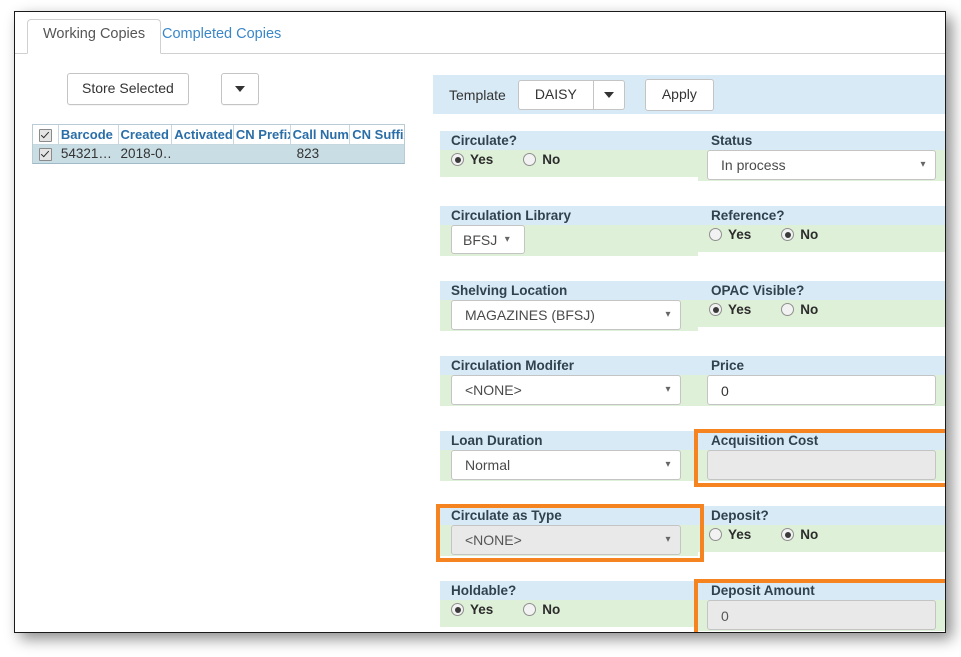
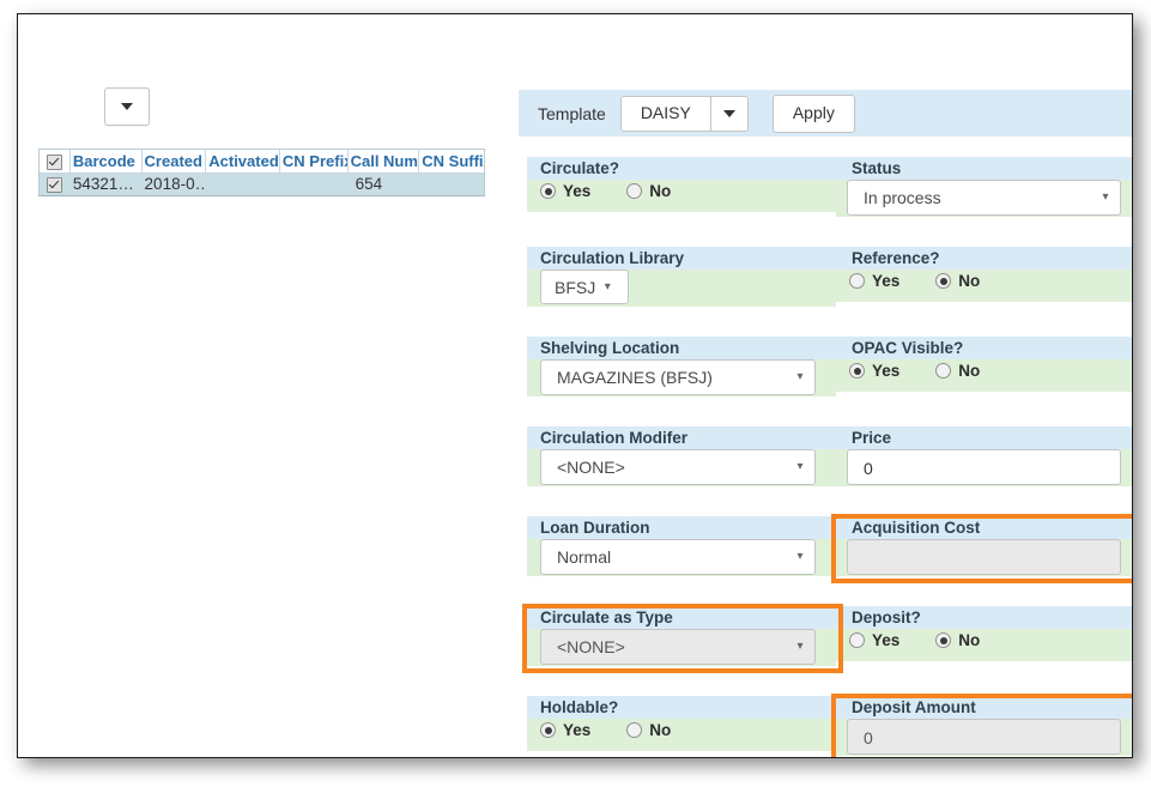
- Working Copies
- Completed Copies
- Store Selected
  Barcode
  Created
  Activated
  CN Prefi
  Call Num
  CN Suffi
  54321…
  2018-0…
- 823
+ 654
  Template
  DAISY
  Apply
  Circulate?
  Status
  Yes
  No
  In process
  ▾
  Circulation Library
  Reference?
  BFSJ
  ▾
  Yes
  No
  Shelving Location
  OPAC Visible?
  MAGAZINES (BFSJ)
  ▾
  Yes
  No
  Circulation Modifer
  Price
  <NONE>
  ▾
  0
  Loan Duration
  Acquisition Cost
  Normal
  ▾
  Circulate as Type
  Deposit?
  <NONE>
  ▾
  Yes
  No
  Holdable?
  Deposit Amount
  Yes
  No
  0
